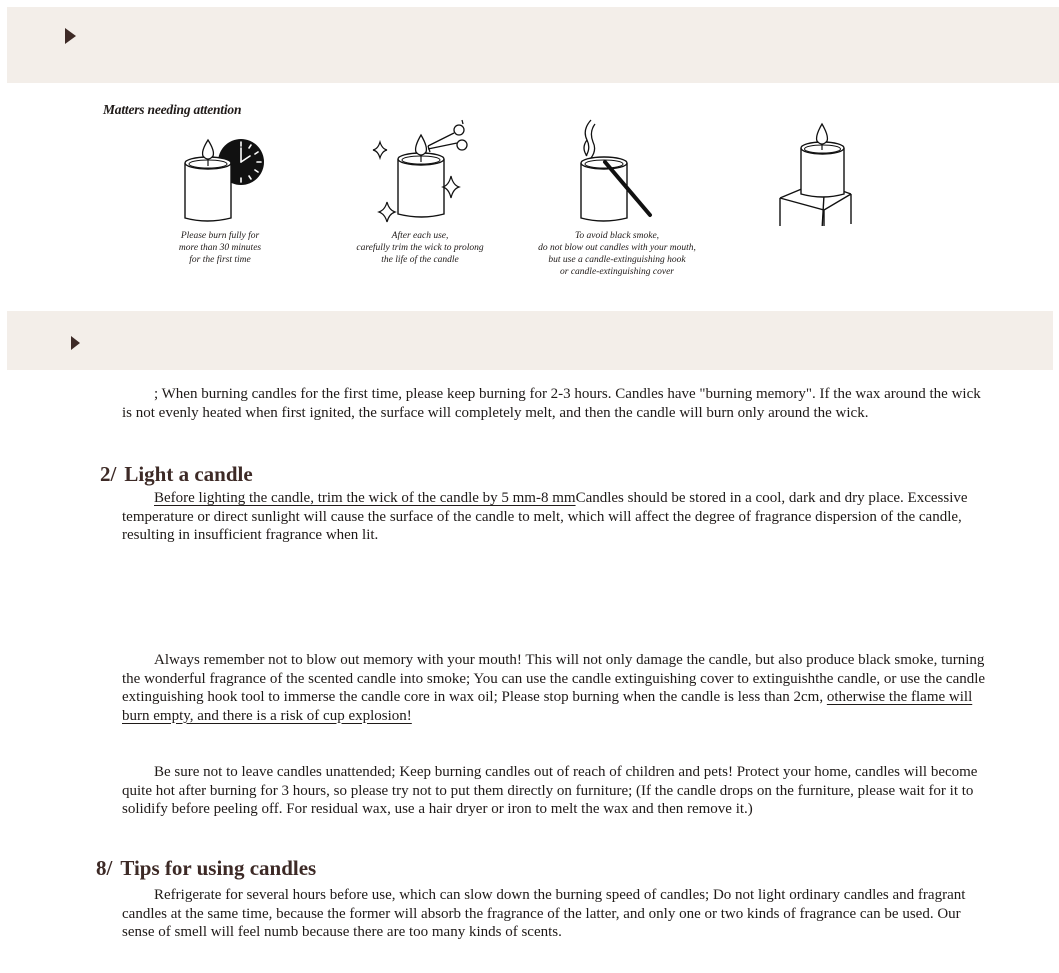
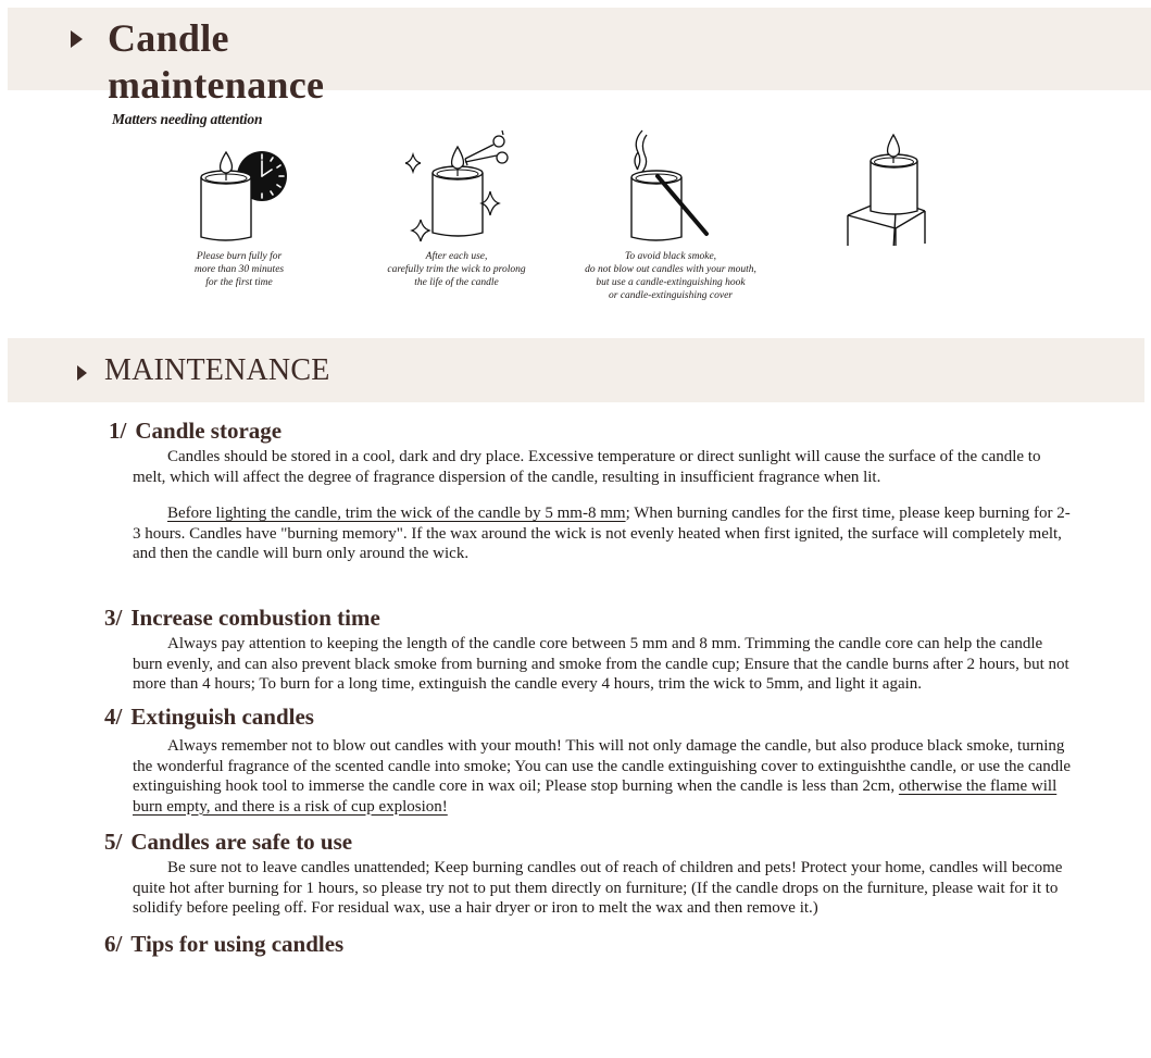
+ Candle
+ maintenance
  Matters needing attention
  Please burn fully for
  more than 30 minutes
  for the first time
  After each use,
  carefully trim the wick to prolong
  the life of the candle
  To avoid black smoke,
  do not blow out candles with your mouth,
  but use a candle-extinguishing hook
  or candle-extinguishing cover
+ MAINTENANCE
+ 1/ Candle storage
- ; When burning candles for the first time, please keep burning for 2-3 hours. Candles have "burning memory". If the wax around the wick is not evenly heated when first ignited, the surface will completely melt, and then the candle will burn only around the wick.
+ Candles should be stored in a cool, dark and dry place. Excessive temperature or direct sunlight will cause the surface of the candle to melt, which will affect the degree of fragrance dispersion of the candle, resulting in insufficient fragrance when lit.
- 2/ Light a candle
- Before lighting the candle, trim the wick of the candle by 5 mm-8 mmCandles should be stored in a cool, dark and dry place. Excessive temperature or direct sunlight will cause the surface of the candle to melt, which will affect the degree of fragrance dispersion of the candle, resulting in insufficient fragrance when lit.
+ Before lighting the candle, trim the wick of the candle by 5 mm-8 mm; When burning candles for the first time, please keep burning for 2-3 hours. Candles have "burning memory". If the wax around the wick is not evenly heated when first ignited, the surface will completely melt, and then the candle will burn only around the wick.
+ 3/ Increase combustion time
+ Always pay attention to keeping the length of the candle core between 5 mm and 8 mm. Trimming the candle core can help the candle burn evenly, and can also prevent black smoke from burning and smoke from the candle cup; Ensure that the candle burns after 2 hours, but not more than 4 hours; To burn for a long time, extinguish the candle every 4 hours, trim the wick to 5mm, and light it again.
+ 4/ Extinguish candles
- Always remember not to blow out memory with your mouth! This will not only damage the candle, but also produce black smoke, turning the wonderful fragrance of the scented candle into smoke; You can use the candle extinguishing cover to extinguishthe candle, or use the candle extinguishing hook tool to immerse the candle core in wax oil; Please stop burning when the candle is less than 2cm, otherwise the flame will burn empty, and there is a risk of cup explosion!
+ Always remember not to blow out candles with your mouth! This will not only damage the candle, but also produce black smoke, turning the wonderful fragrance of the scented candle into smoke; You can use the candle extinguishing cover to extinguishthe candle, or use the candle extinguishing hook tool to immerse the candle core in wax oil; Please stop burning when the candle is less than 2cm, otherwise the flame will burn empty, and there is a risk of cup explosion!
+ 5/ Candles are safe to use
- Be sure not to leave candles unattended; Keep burning candles out of reach of children and pets! Protect your home, candles will become quite hot after burning for 3 hours, so please try not to put them directly on furniture; (If the candle drops on the furniture, please wait for it to solidify before peeling off. For residual wax, use a hair dryer or iron to melt the wax and then remove it.)
+ Be sure not to leave candles unattended; Keep burning candles out of reach of children and pets! Protect your home, candles will become quite hot after burning for 1 hours, so please try not to put them directly on furniture; (If the candle drops on the furniture, please wait for it to solidify before peeling off. For residual wax, use a hair dryer or iron to melt the wax and then remove it.)
- 8/ Tips for using candles
+ 6/ Tips for using candles
- Refrigerate for several hours before use, which can slow down the burning speed of candles; Do not light ordinary candles and fragrant candles at the same time, because the former will absorb the fragrance of the latter, and only one or two kinds of fragrance can be used. Our sense of smell will feel numb because there are too many kinds of scents.
